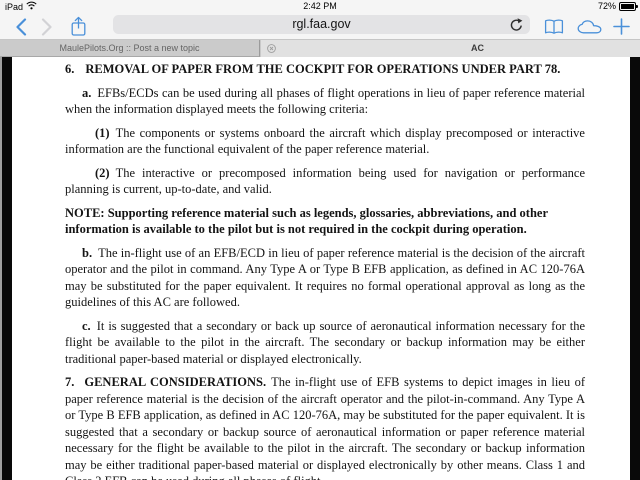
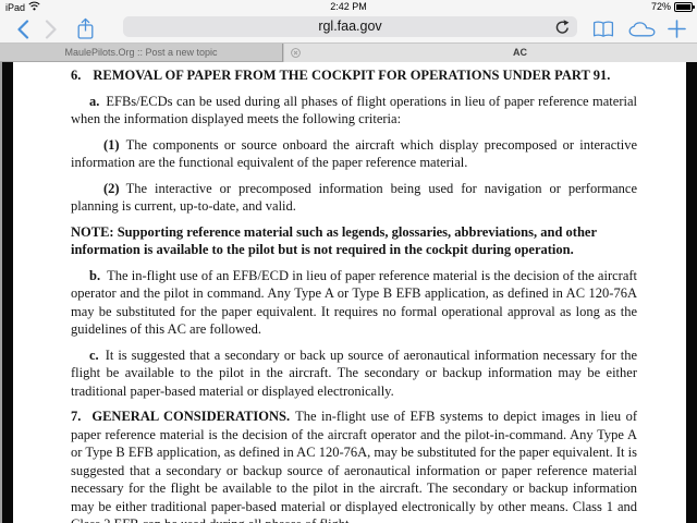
  iPad
  2:42 PM
  72%
  rgl.faa.gov
  MaulePilots.Org :: Post a new topic
  AC
- 6. REMOVAL OF PAPER FROM THE COCKPIT FOR OPERATIONS UNDER PART 78.
+ 6. REMOVAL OF PAPER FROM THE COCKPIT FOR OPERATIONS UNDER PART 91.
  a. EFBs/ECDs can be used during all phases of flight operations in lieu of paper reference material when the information displayed meets the following criteria:
- (1) The components or systems onboard the aircraft which display precomposed or interactive information are the functional equivalent of the paper reference material.
+ (1) The components or source onboard the aircraft which display precomposed or interactive information are the functional equivalent of the paper reference material.
  (2) The interactive or precomposed information being used for navigation or performance planning is current, up-to-date, and valid.
  NOTE: Supporting reference material such as legends, glossaries, abbreviations, and other information is available to the pilot but is not required in the cockpit during operation.
  b. The in-flight use of an EFB/ECD in lieu of paper reference material is the decision of the aircraft operator and the pilot in command. Any Type A or Type B EFB application, as defined in AC 120-76A may be substituted for the paper equivalent. It requires no formal operational approval as long as the guidelines of this AC are followed.
  c. It is suggested that a secondary or back up source of aeronautical information necessary for the flight be available to the pilot in the aircraft. The secondary or backup information may be either traditional paper-based material or displayed electronically.
  7. GENERAL CONSIDERATIONS. The in-flight use of EFB systems to depict images in lieu of paper reference material is the decision of the aircraft operator and the pilot-in-command. Any Type A or Type B EFB application, as defined in AC 120-76A, may be substituted for the paper equivalent. It is suggested that a secondary or backup source of aeronautical information or paper reference material necessary for the flight be available to the pilot in the aircraft. The secondary or backup information may be either traditional paper-based material or displayed electronically by other means. Class 1 and
